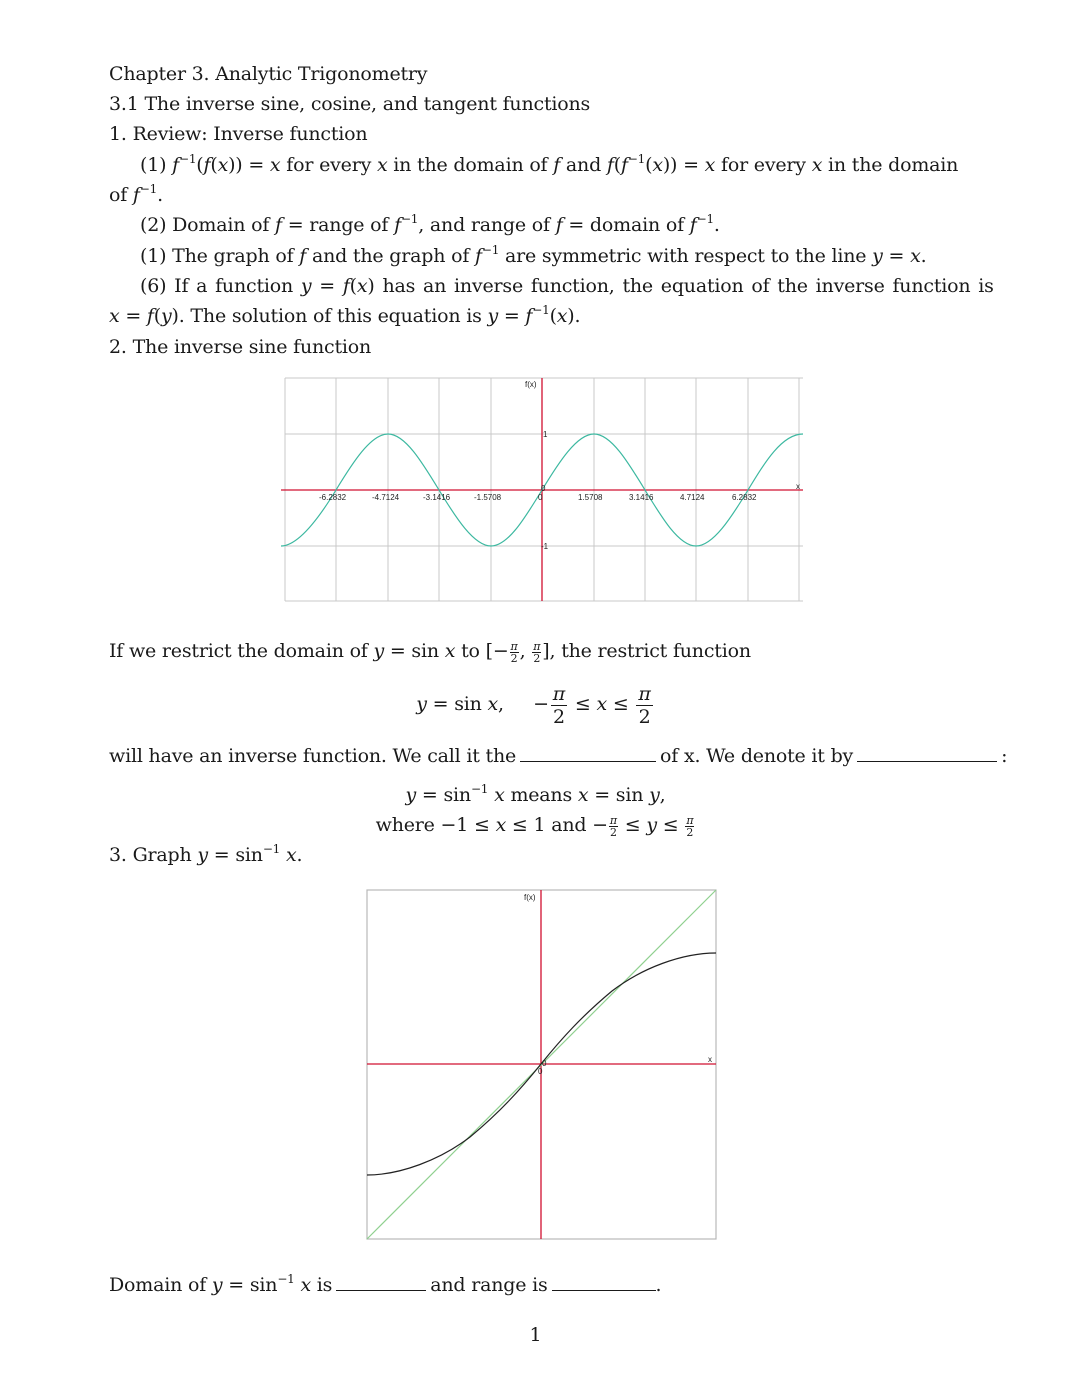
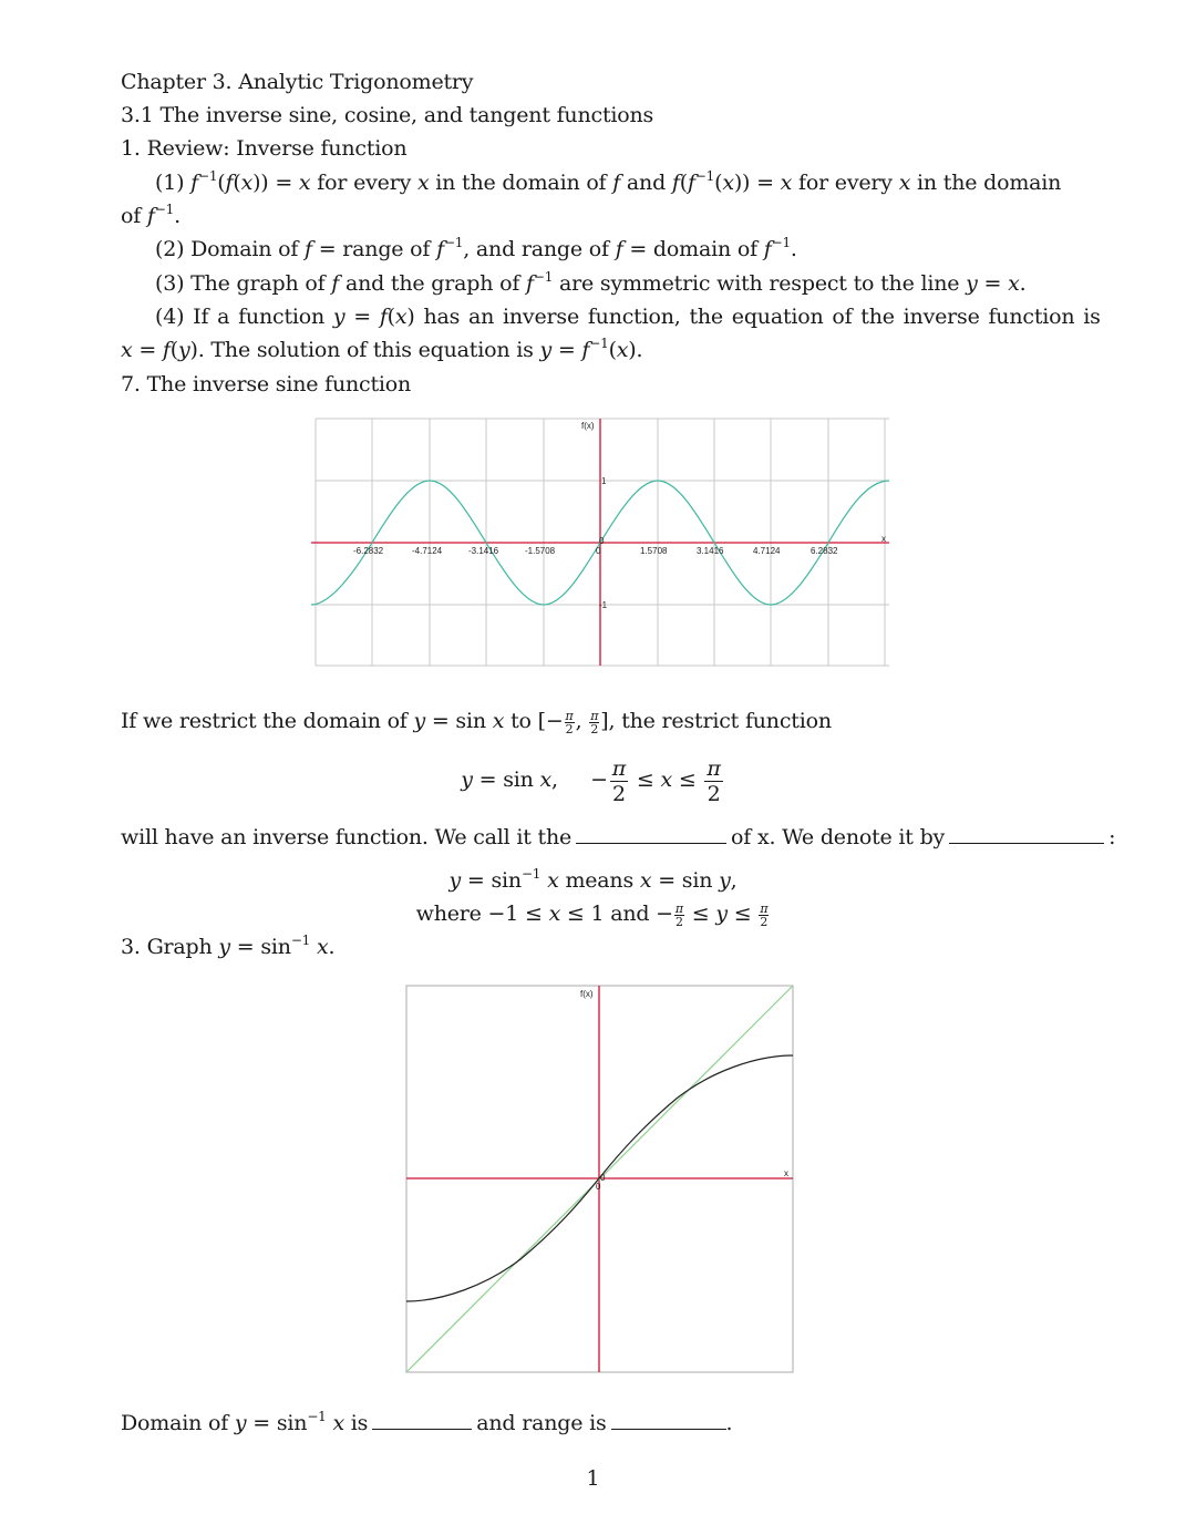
  Chapter 3. Analytic Trigonometry
  3.1 The inverse sine, cosine, and tangent functions
  1. Review: Inverse function
  (1) f−1(f(x)) = x for every x in the domain of f and f(f−1(x)) = x for every x in the domain
  of f−1.
  (2) Domain of f = range of f−1, and range of f = domain of f−1.
- (1) The graph of f and the graph of f−1 are symmetric with respect to the line y = x.
+ (3) The graph of f and the graph of f−1 are symmetric with respect to the line y = x.
- (6) If a function y = f(x) has an inverse function, the equation of the inverse function is
+ (4) If a function y = f(x) has an inverse function, the equation of the inverse function is
  x = f(y). The solution of this equation is y = f−1(x).
- 2. The inverse sine function
+ 7. The inverse sine function
  -6.2832
  -4.7124
  -3.1416
  -1.5708
  0
  1.5708
  3.1416
  4.7124
  6.2832
  x
  f(x)
  1
  0
  -1
  f(x)
  x
  0
  0
  If we restrict the domain of y = sin x to [−
  π
  2
  ,
  π
  2
  ], the restrict function
  y = sin x, −
  π
  2
  ≤ x ≤
  π
  2
  will have an inverse function. We call it the of x. We denote it by :
  y = sin−1 x means x = sin y,
  where −1 ≤ x ≤ 1 and −
  π
  2
  ≤ y ≤
  π
  2
  3. Graph y = sin−1 x.
  Domain of y = sin−1 x is and range is .
  1
